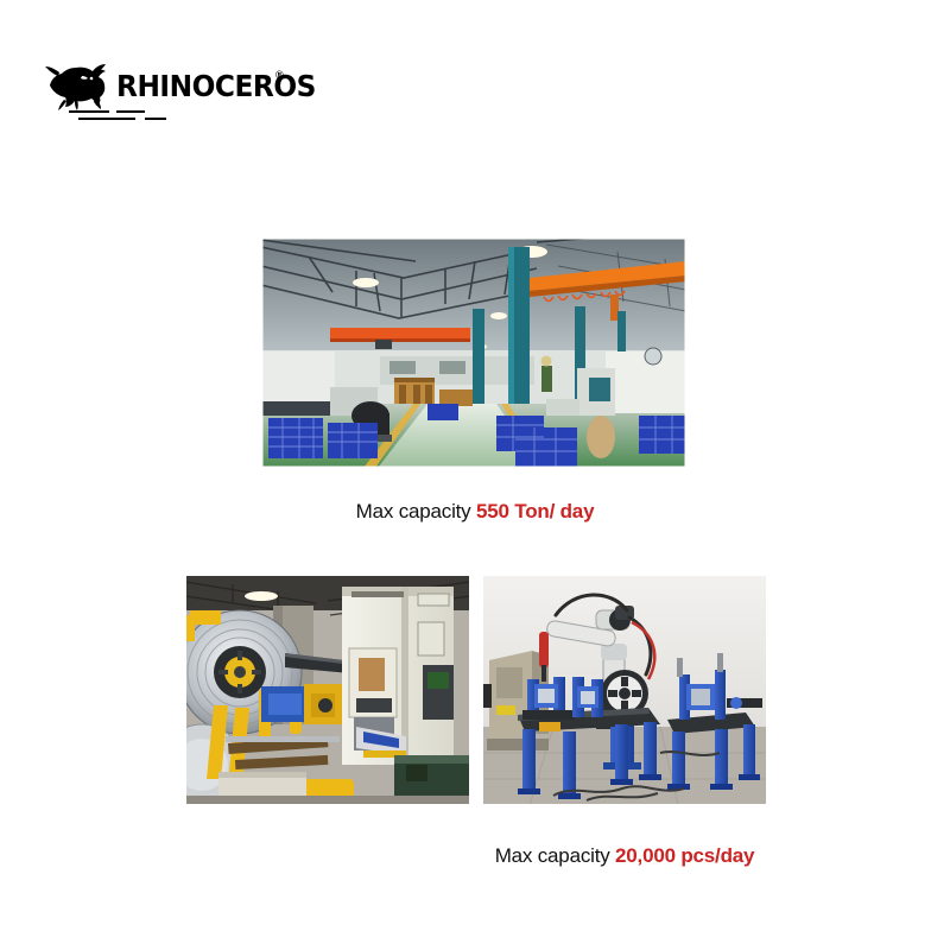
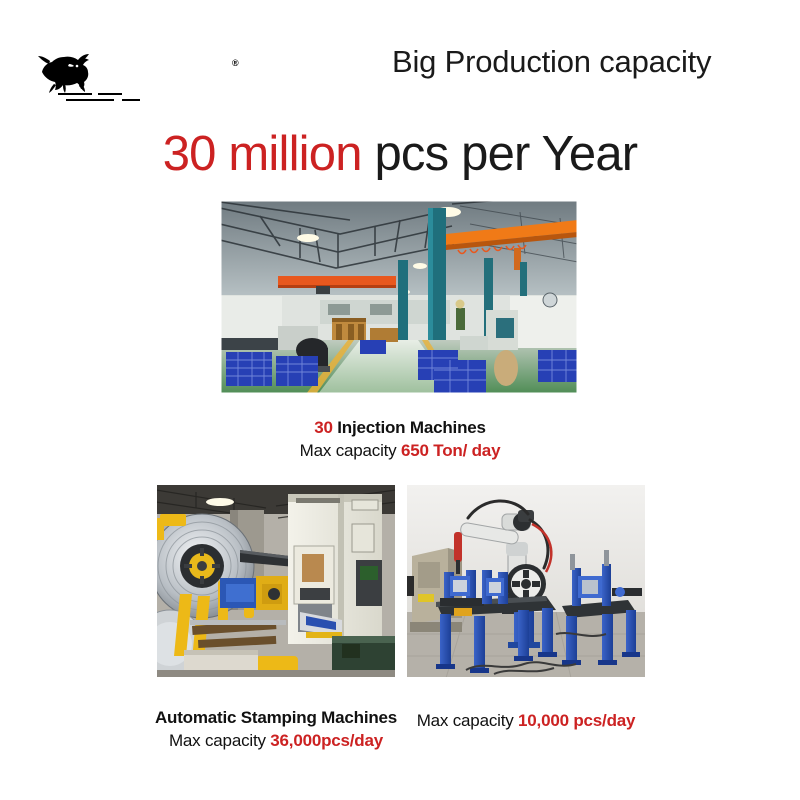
- RHINOCEROS
  ®
+ Big Production capacity
+ 30 million pcs per Year
+ 30 Injection Machines
- Max capacity 550 Ton/ day
+ Max capacity 650 Ton/ day
+ Automatic Stamping Machines
+ Max capacity 36,000pcs/day
- Max capacity 20,000 pcs/day
+ Max capacity 10,000 pcs/day
